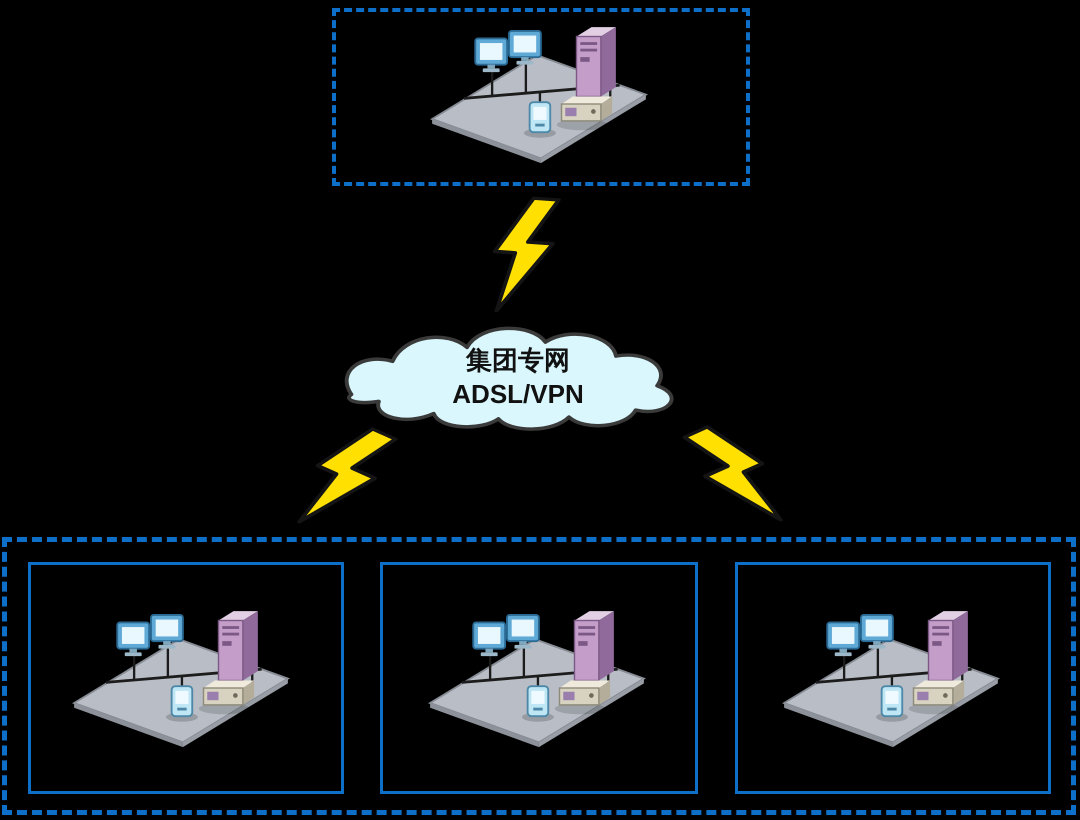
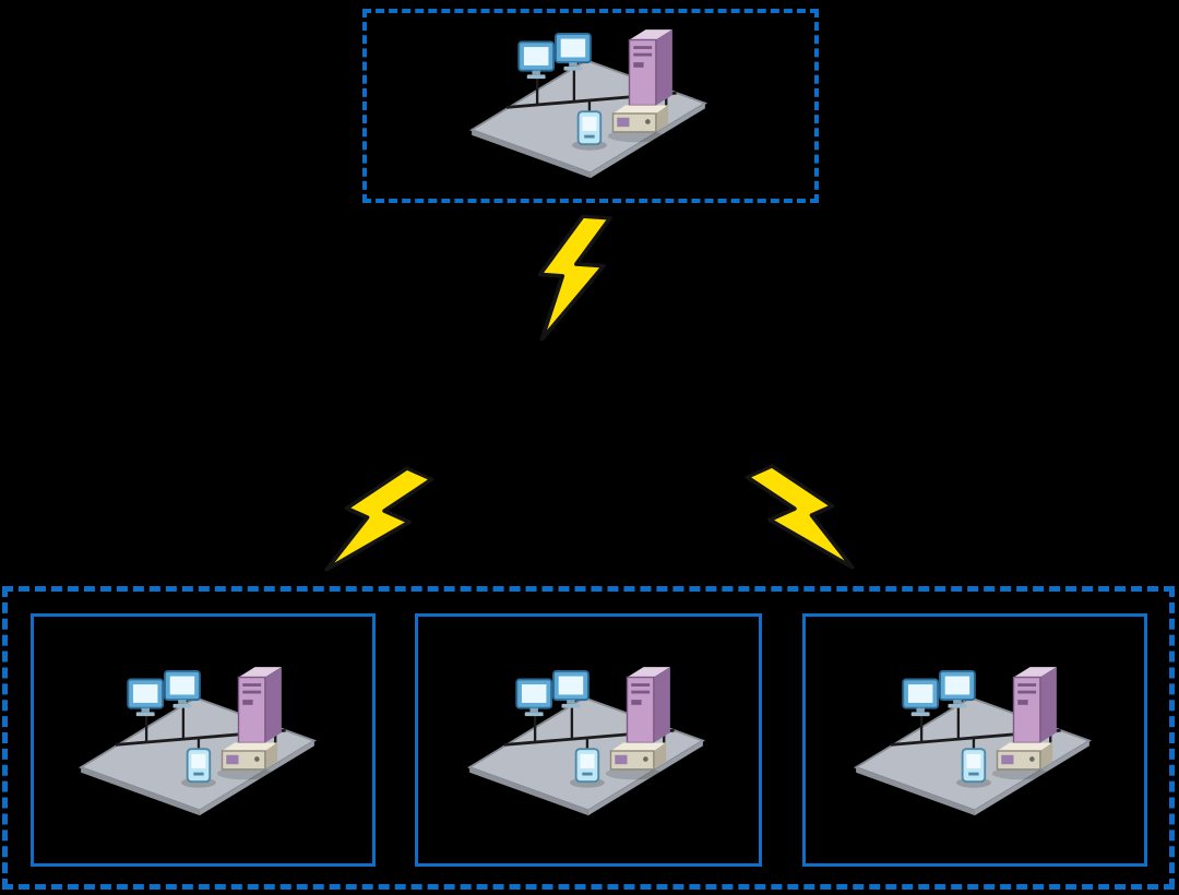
- 集团专网
- ADSL/VPN
